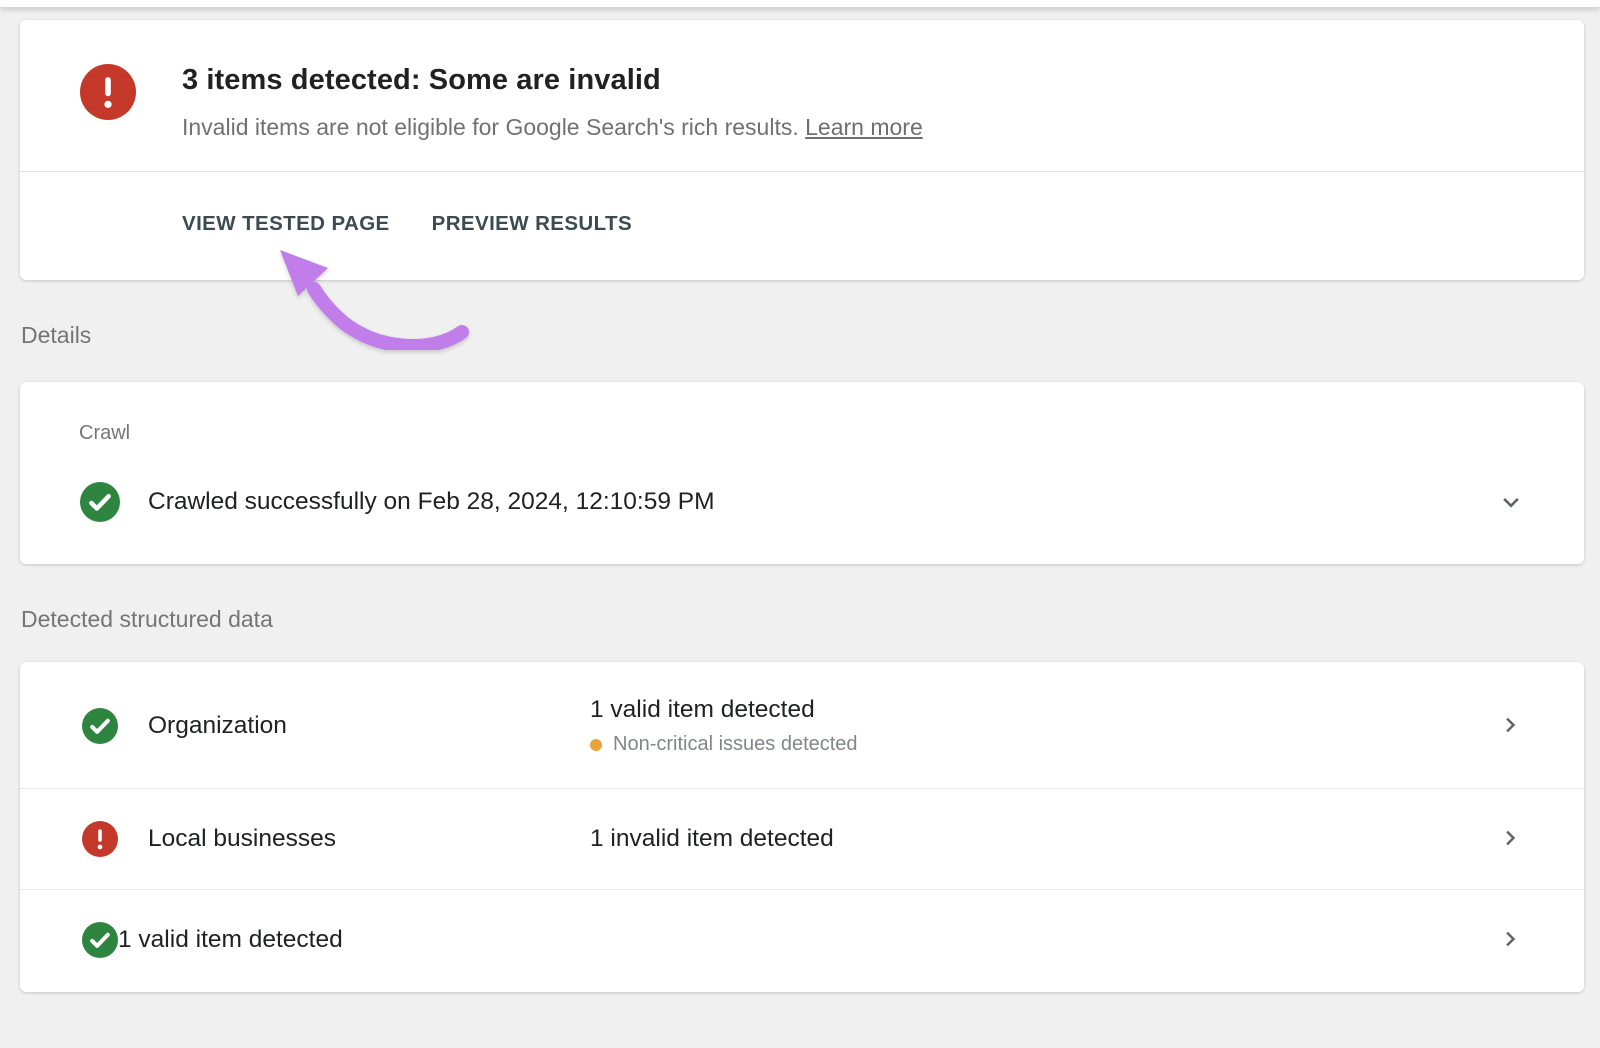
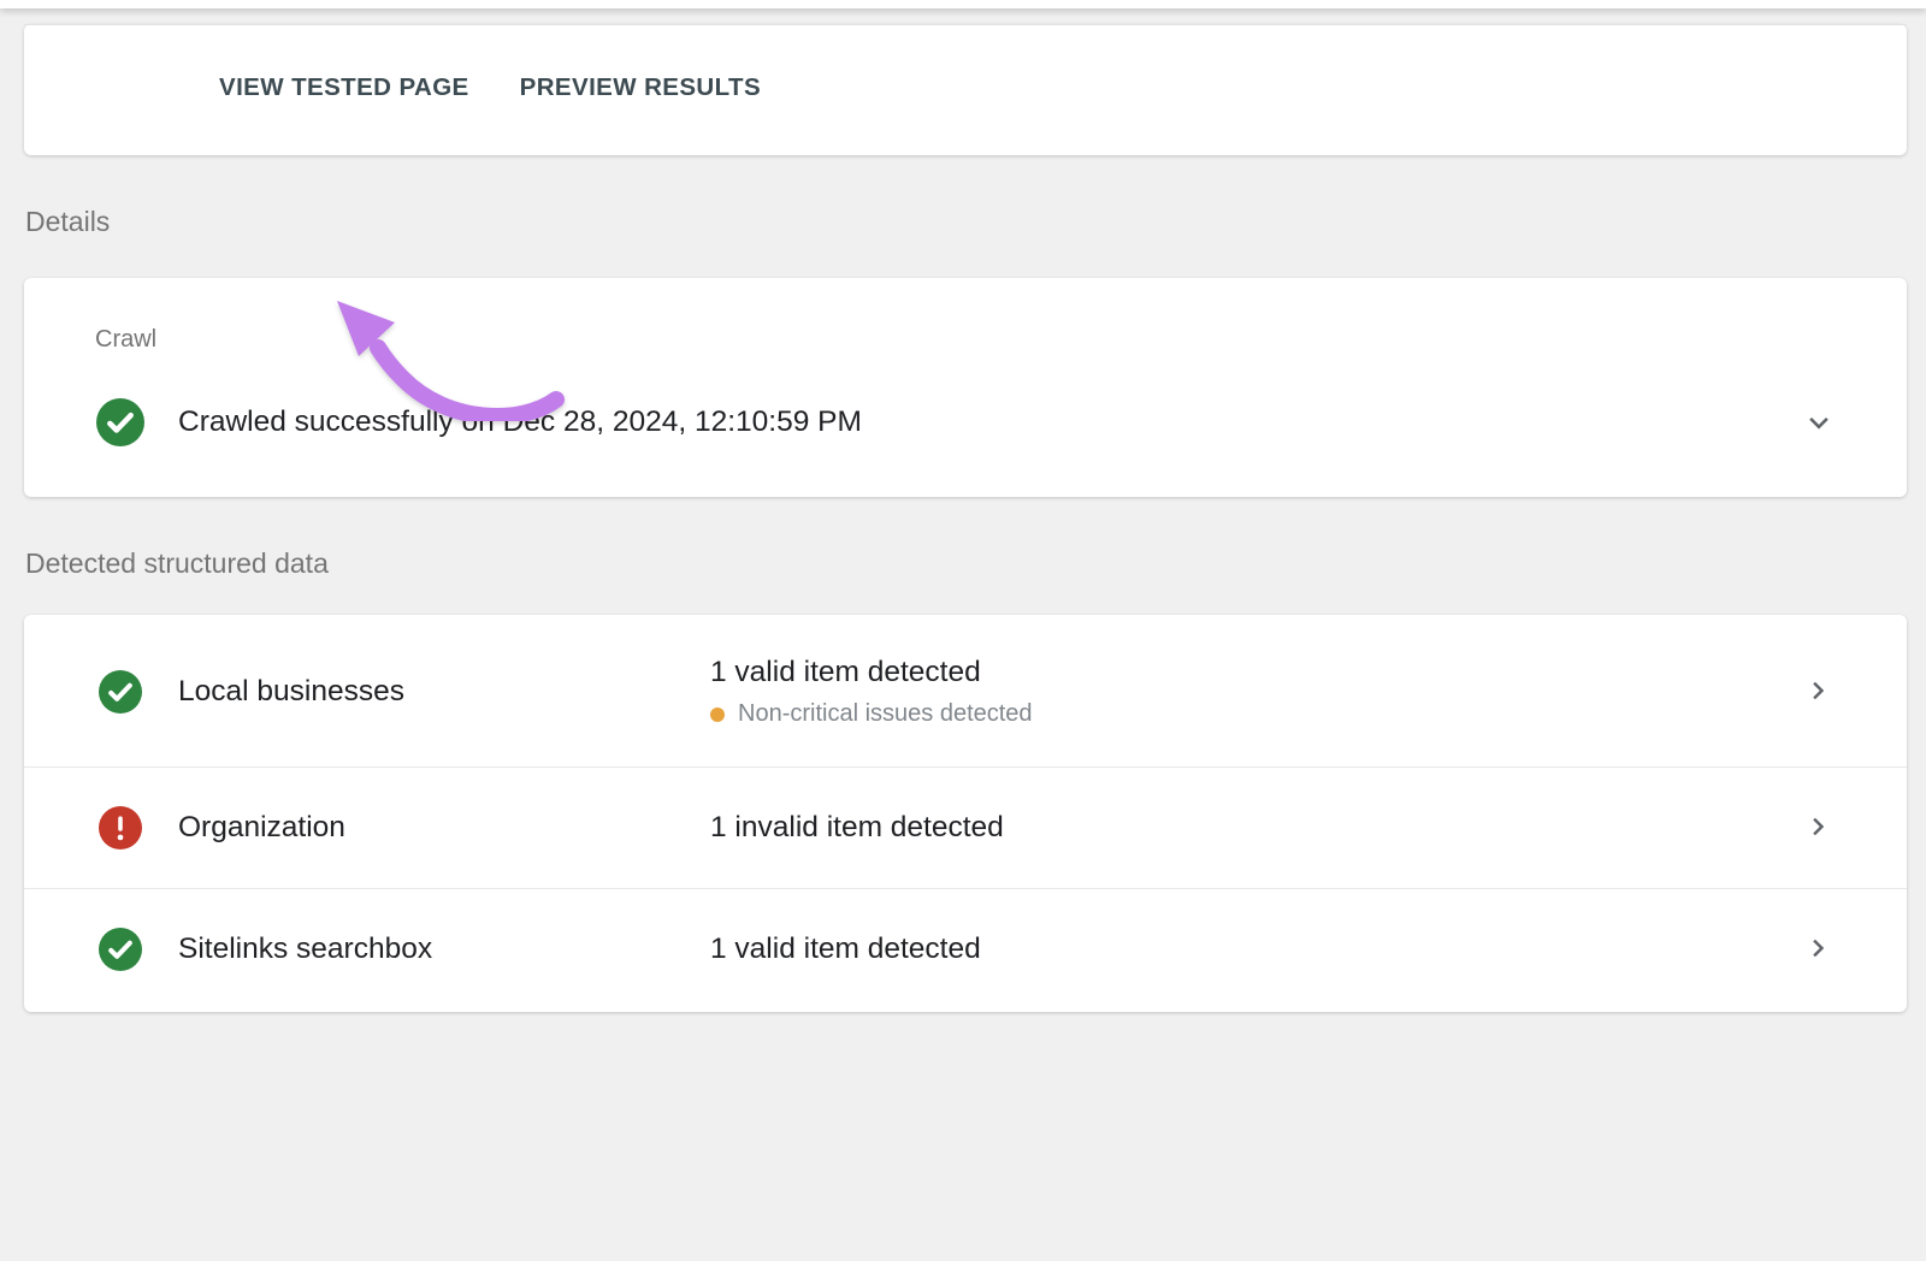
- 3 items detected: Some are invalid
- Invalid items are not eligible for Google Search's rich results. Learn more
  VIEW TESTED PAGE
  PREVIEW RESULTS
  Details
  Crawl
- Crawled successfully on Feb 28, 2024, 12:10:59 PM
+ Crawled successfully on Dec 28, 2024, 12:10:59 PM
  Detected structured data
- Organization
+ Local businesses
  1 valid item detected
  Non-critical issues detected
- Local businesses
+ Organization
  1 invalid item detected
+ Sitelinks searchbox
  1 valid item detected
